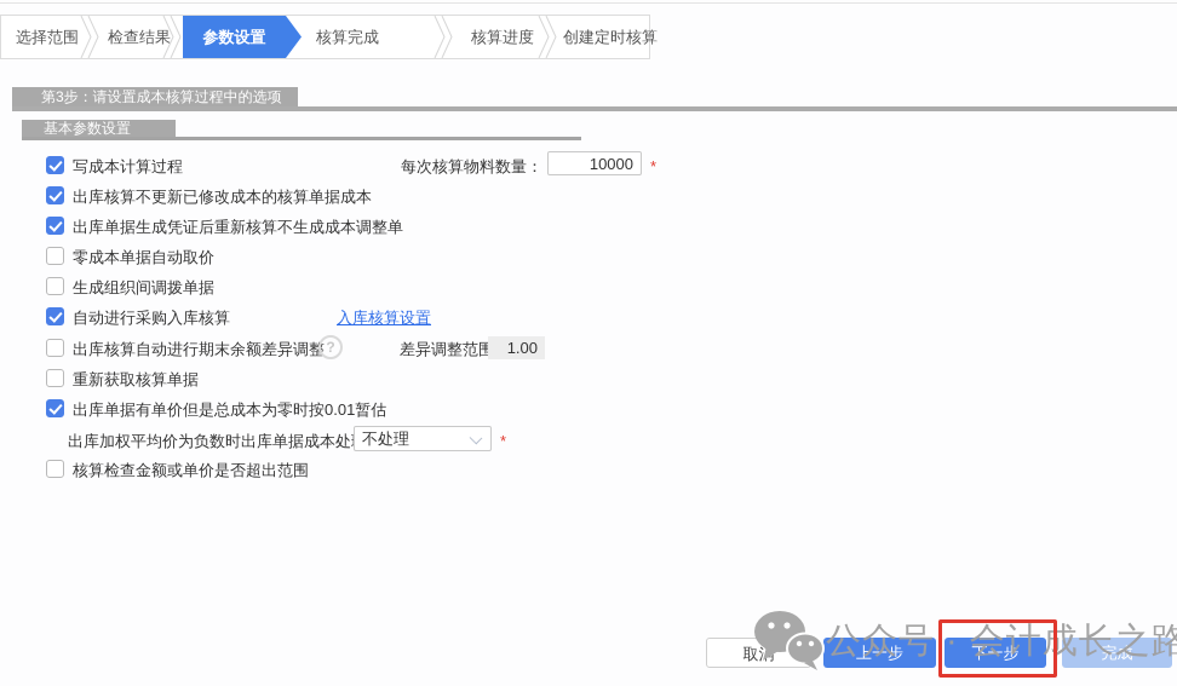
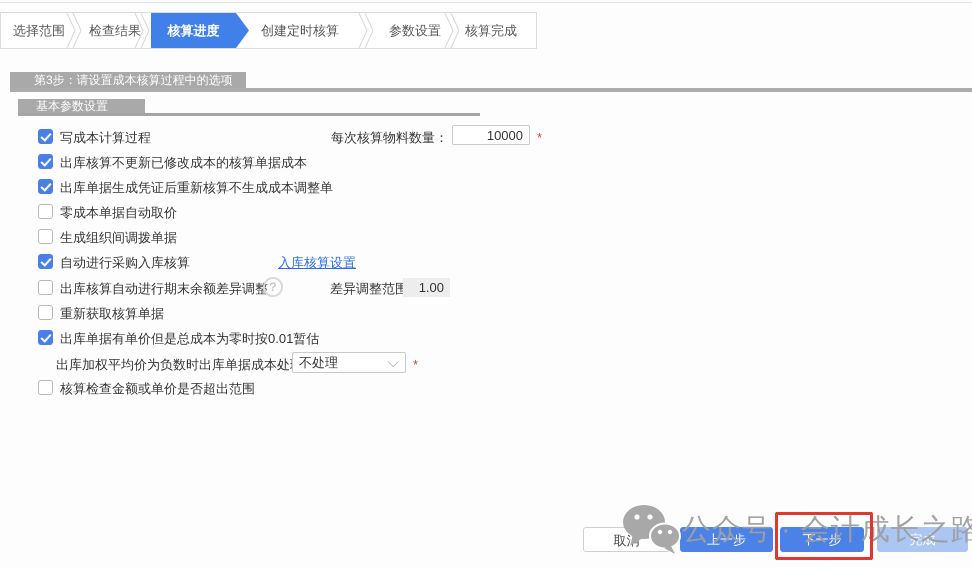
  选择范围
  检查结果
- 参数设置
+ 核算进度
- 核算完成
+ 创建定时核算
- 核算进度
+ 参数设置
- 创建定时核算
+ 核算完成
  第3步：请设置成本核算过程中的选项
  基本参数设置
  写成本计算过程
  每次核算物料数量：
  10000
  *
  出库核算不更新已修改成本的核算单据成本
  出库单据生成凭证后重新核算不生成成本调整单
  零成本单据自动取价
  生成组织间调拨单据
  自动进行采购入库核算
  入库核算设置
  出库核算自动进行期末余额差异调整
  ?
  差异调整范围
  1.00
  重新获取核算单据
  出库单据有单价但是总成本为零时按0.01暂估
  出库加权平均价为负数时出库单据成本处
  不处理
  *
  核算检查金额或单价是否超出范围
  上一步
  下一步
  完成
  公众号 · 会计成长之路
